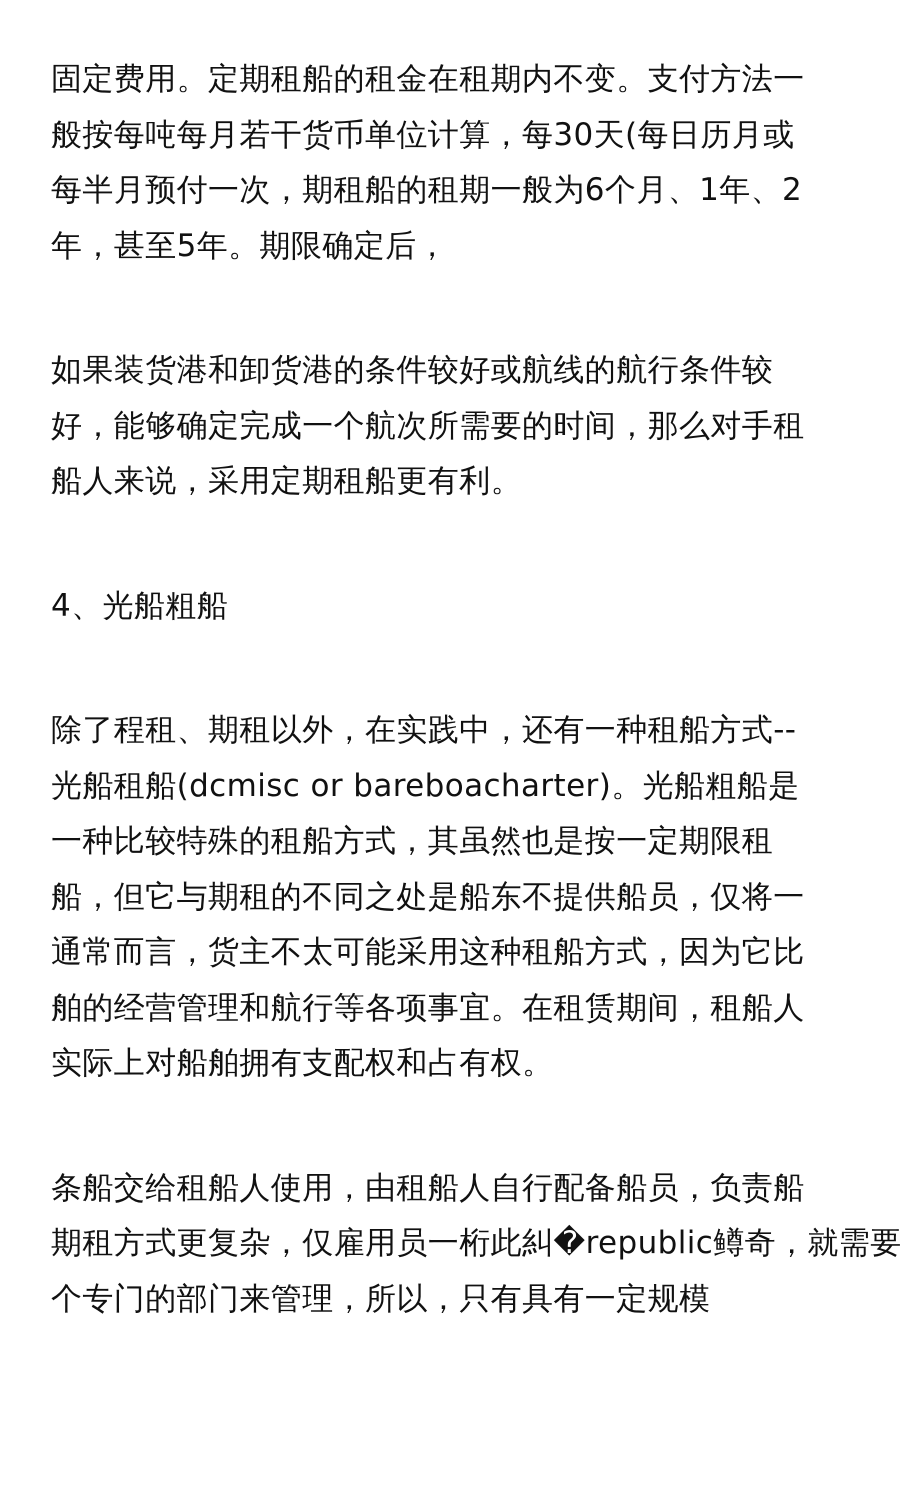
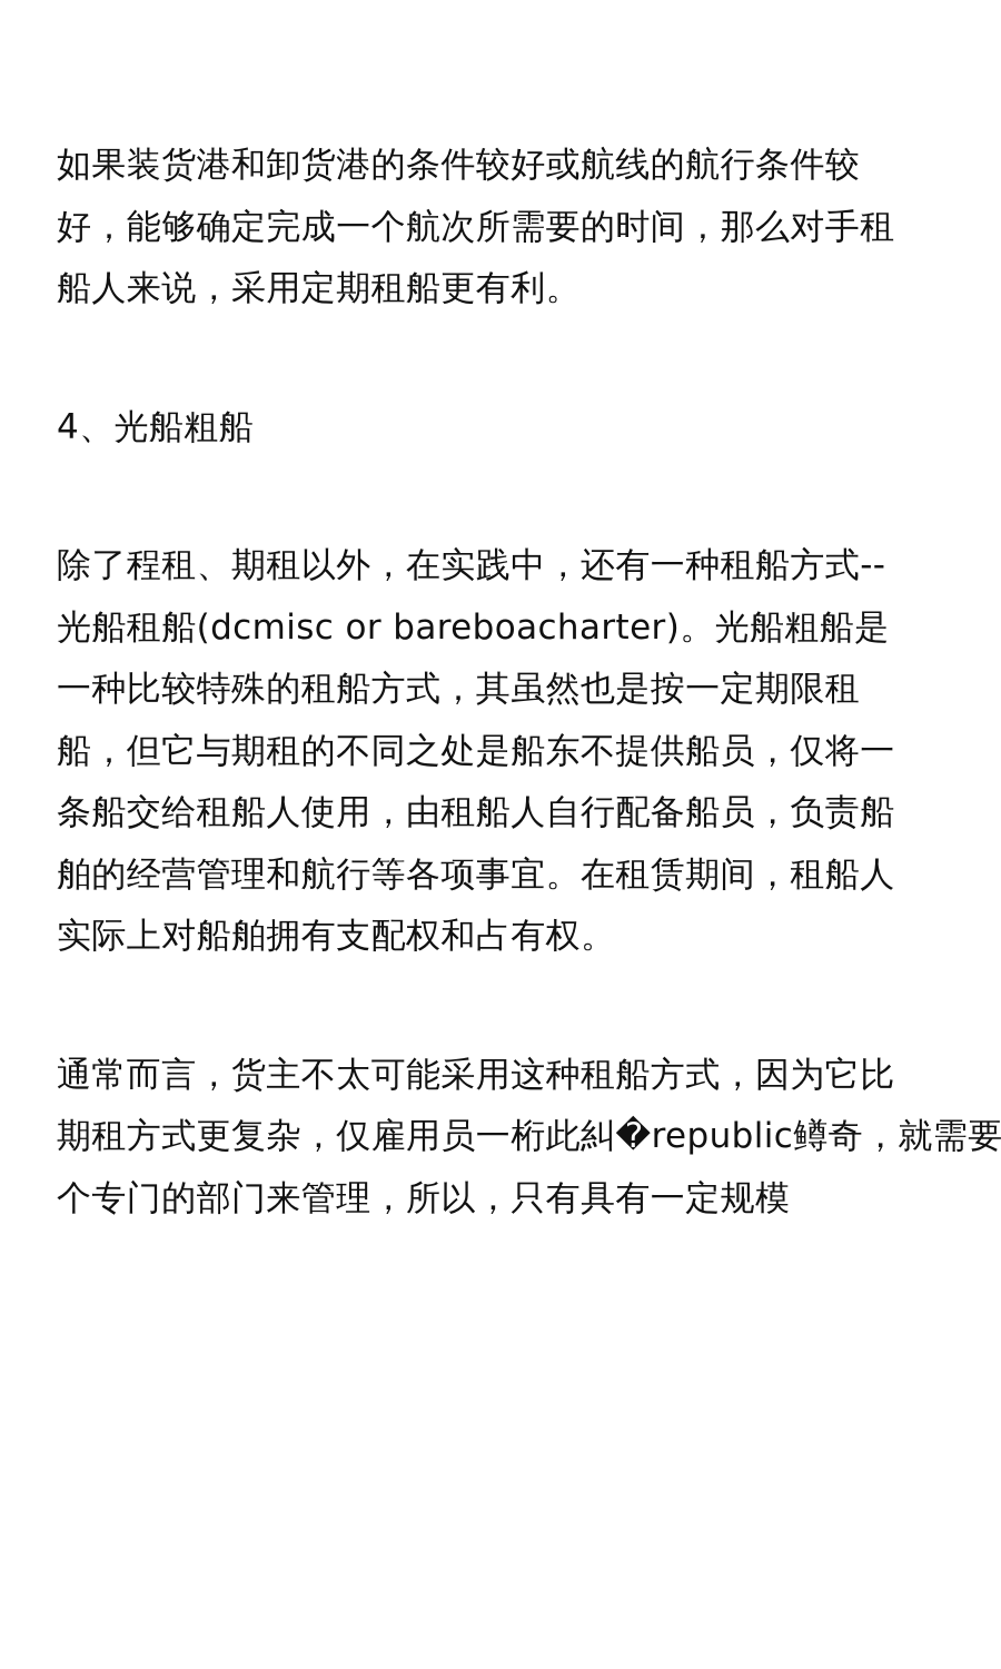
- 固定费用。定期租船的租金在租期内不变。支付方法一
- 般按每吨每月若干货币单位计算，每30天(每日历月或
- 每半月预付一次，期租船的租期一般为6个月、1年、2
- 年，甚至5年。期限确定后，
  如果装货港和卸货港的条件较好或航线的航行条件较
  好，能够确定完成一个航次所需要的时间，那么对手租
  船人来说，采用定期租船更有利。
  4、光船粗船
  除了程租、期租以外，在实践中，还有一种租船方式--
  光船租船(dcmisc or bareboacharter)。光船粗船是
  一种比较特殊的租船方式，其虽然也是按一定期限租
  船，但它与期租的不同之处是船东不提供船员，仅将一
- 通常而言，货主不太可能采用这种租船方式，因为它比
+ 条船交给租船人使用，由租船人自行配备船员，负责船
  舶的经营管理和航行等各项事宜。在租赁期间，租船人
  实际上对船舶拥有支配权和占有权。
- 条船交给租船人使用，由租船人自行配备船员，负责船
+ 通常而言，货主不太可能采用这种租船方式，因为它比
  期租方式更复杂，仅雇用员一桁此糾�republic鳟奇，就需要
  个专门的部门来管理，所以，只有具有一定规模
